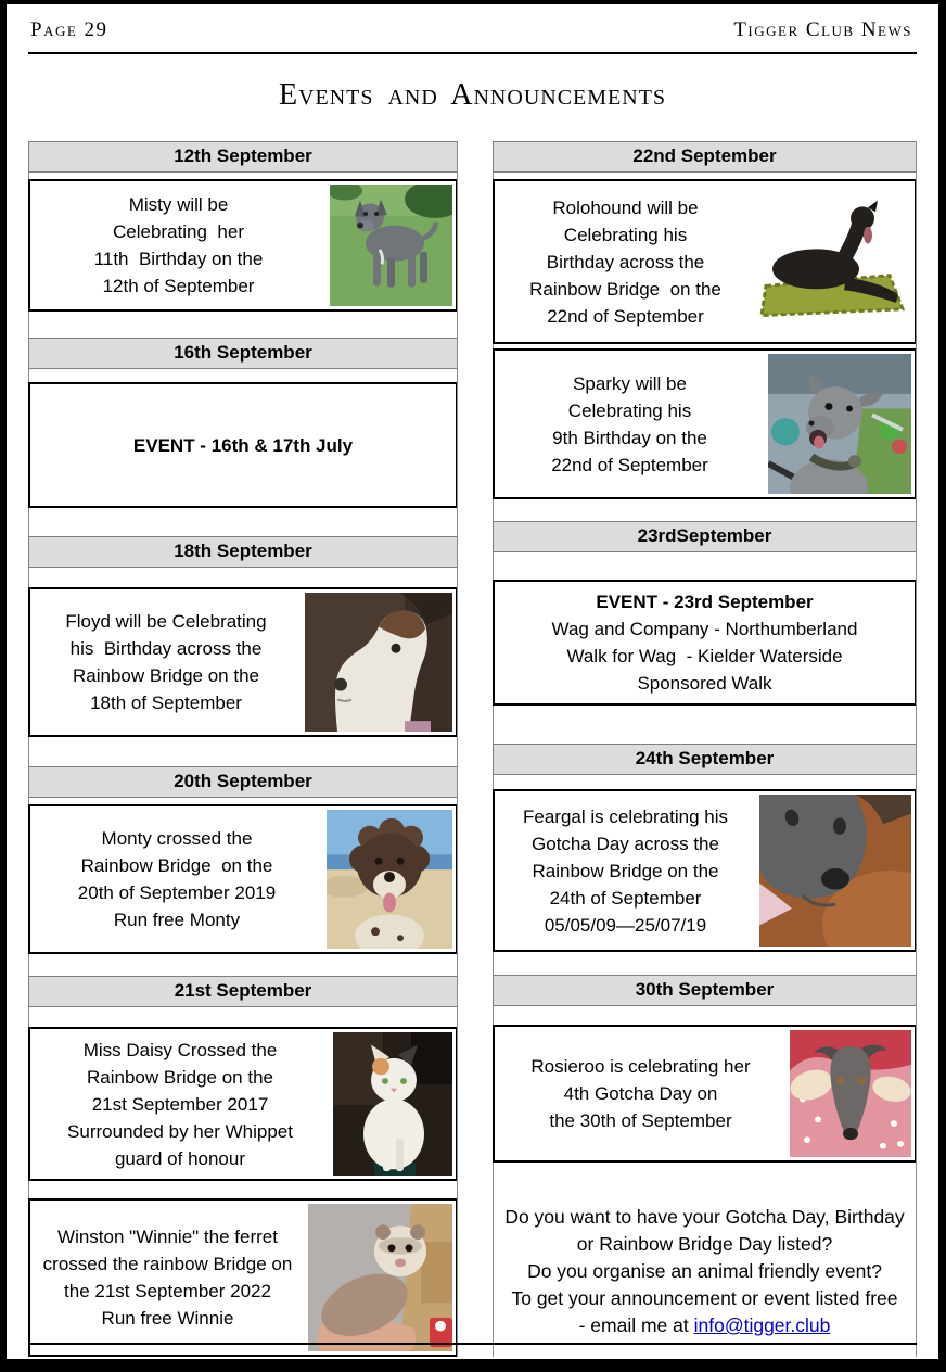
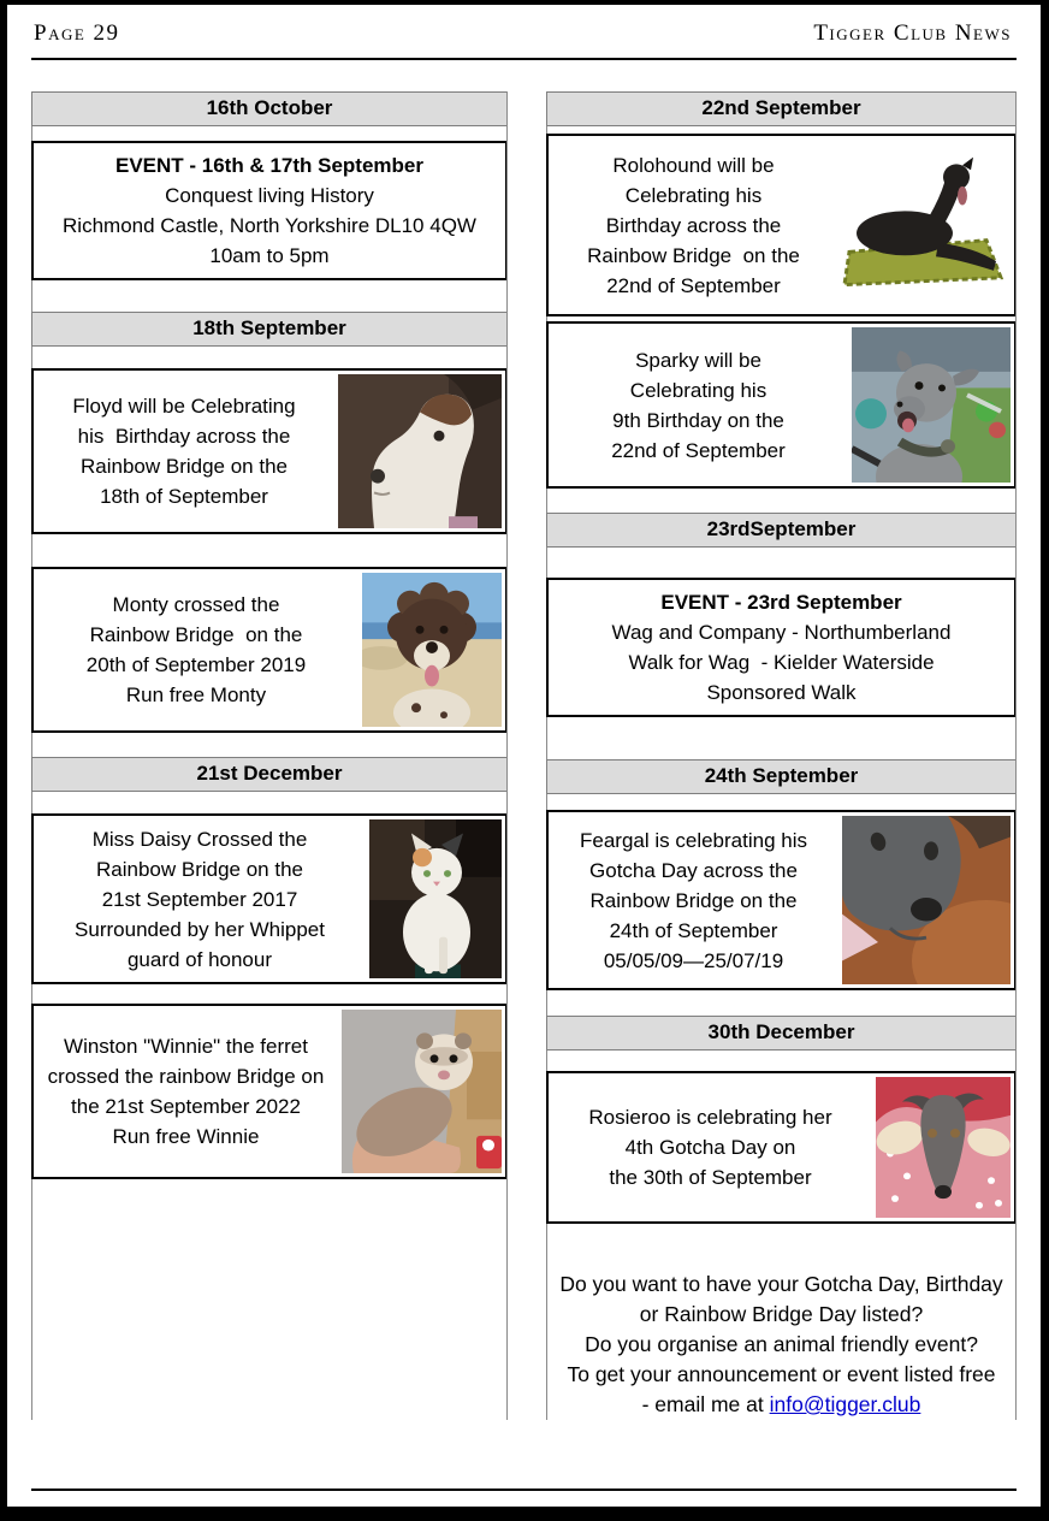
  Page 29
  Tigger Club News
- Events and Announcements
- 12th September
- Misty will be
- Celebrating her
- 11th Birthday on the
- 12th of September
- 16th September
+ 16th October
- EVENT - 16th & 17th July
+ EVENT - 16th & 17th September
+ Conquest living History
+ Richmond Castle, North Yorkshire DL10 4QW
+ 10am to 5pm
  18th September
  Floyd will be Celebrating
  his Birthday across the
  Rainbow Bridge on the
  18th of September
- 20th September
  Monty crossed the
  Rainbow Bridge on the
  20th of September 2019
  Run free Monty
- 21st September
+ 21st December
  Miss Daisy Crossed the
  Rainbow Bridge on the
  21st September 2017
  Surrounded by her Whippet
  guard of honour
  Winston "Winnie" the ferret
  crossed the rainbow Bridge on
  the 21st September 2022
  Run free Winnie
  22nd September
  Rolohound will be
  Celebrating his
  Birthday across the
  Rainbow Bridge on the
  22nd of September
  Sparky will be
  Celebrating his
  9th Birthday on the
  22nd of September
  23rdSeptember
  EVENT - 23rd September
  Wag and Company - Northumberland
  Walk for Wag - Kielder Waterside
  Sponsored Walk
  24th September
  Feargal is celebrating his
  Gotcha Day across the
  Rainbow Bridge on the
  24th of September
  05/05/09—25/07/19
- 30th September
+ 30th December
  Rosieroo is celebrating her
  4th Gotcha Day on
  the 30th of September
  Do you want to have your Gotcha Day, Birthday
  or Rainbow Bridge Day listed?
  Do you organise an animal friendly event?
  To get your announcement or event listed free
  - email me at info@tigger.club
